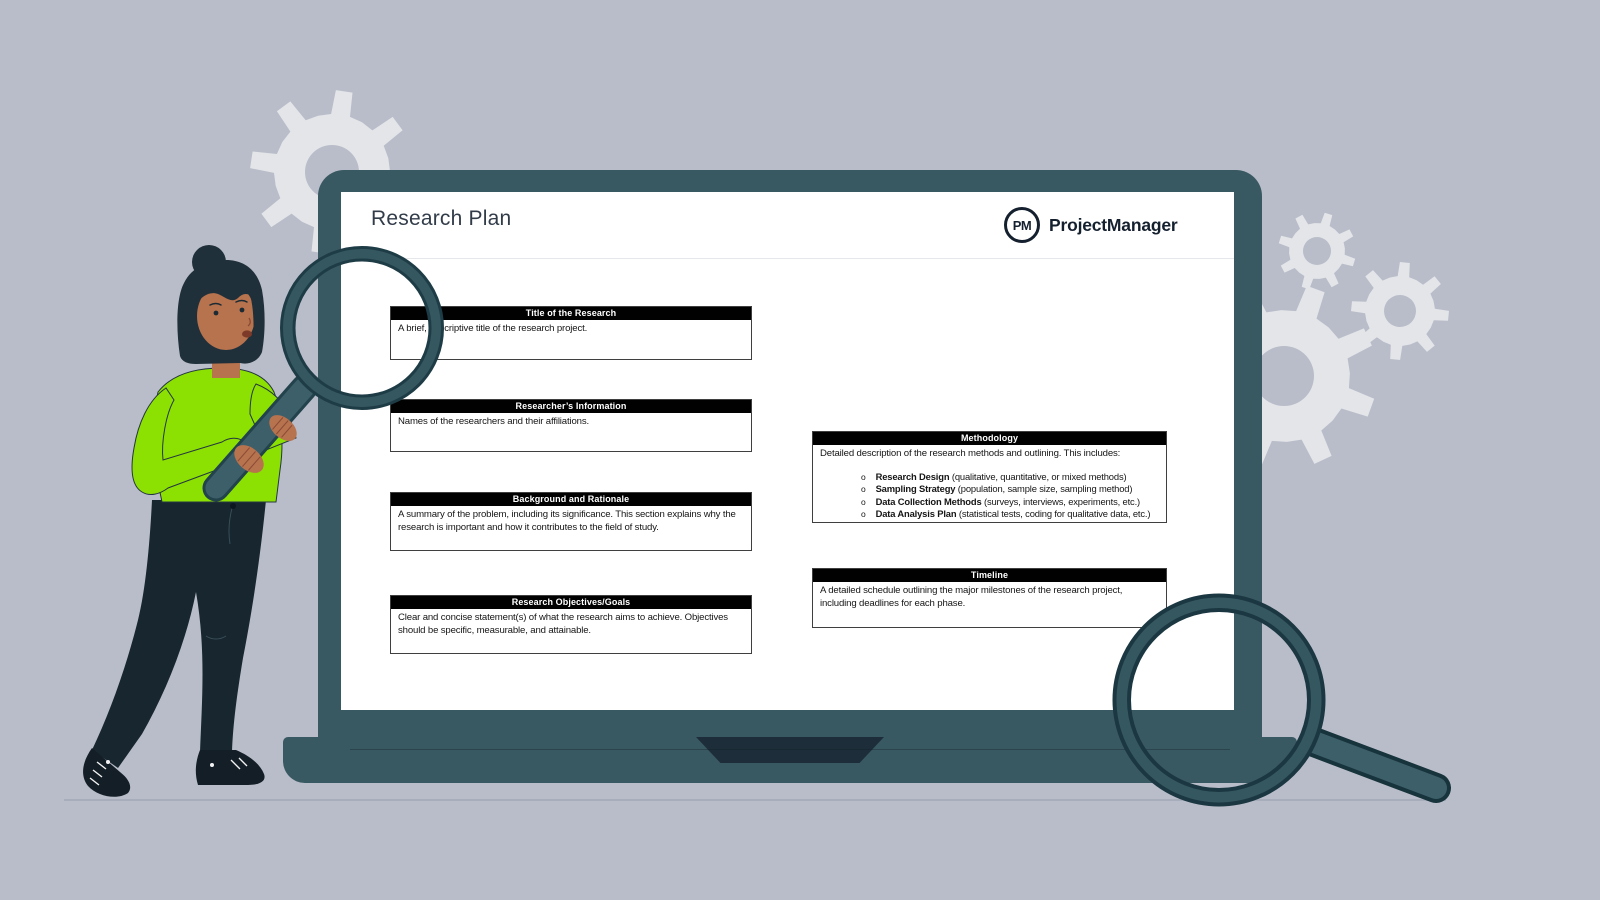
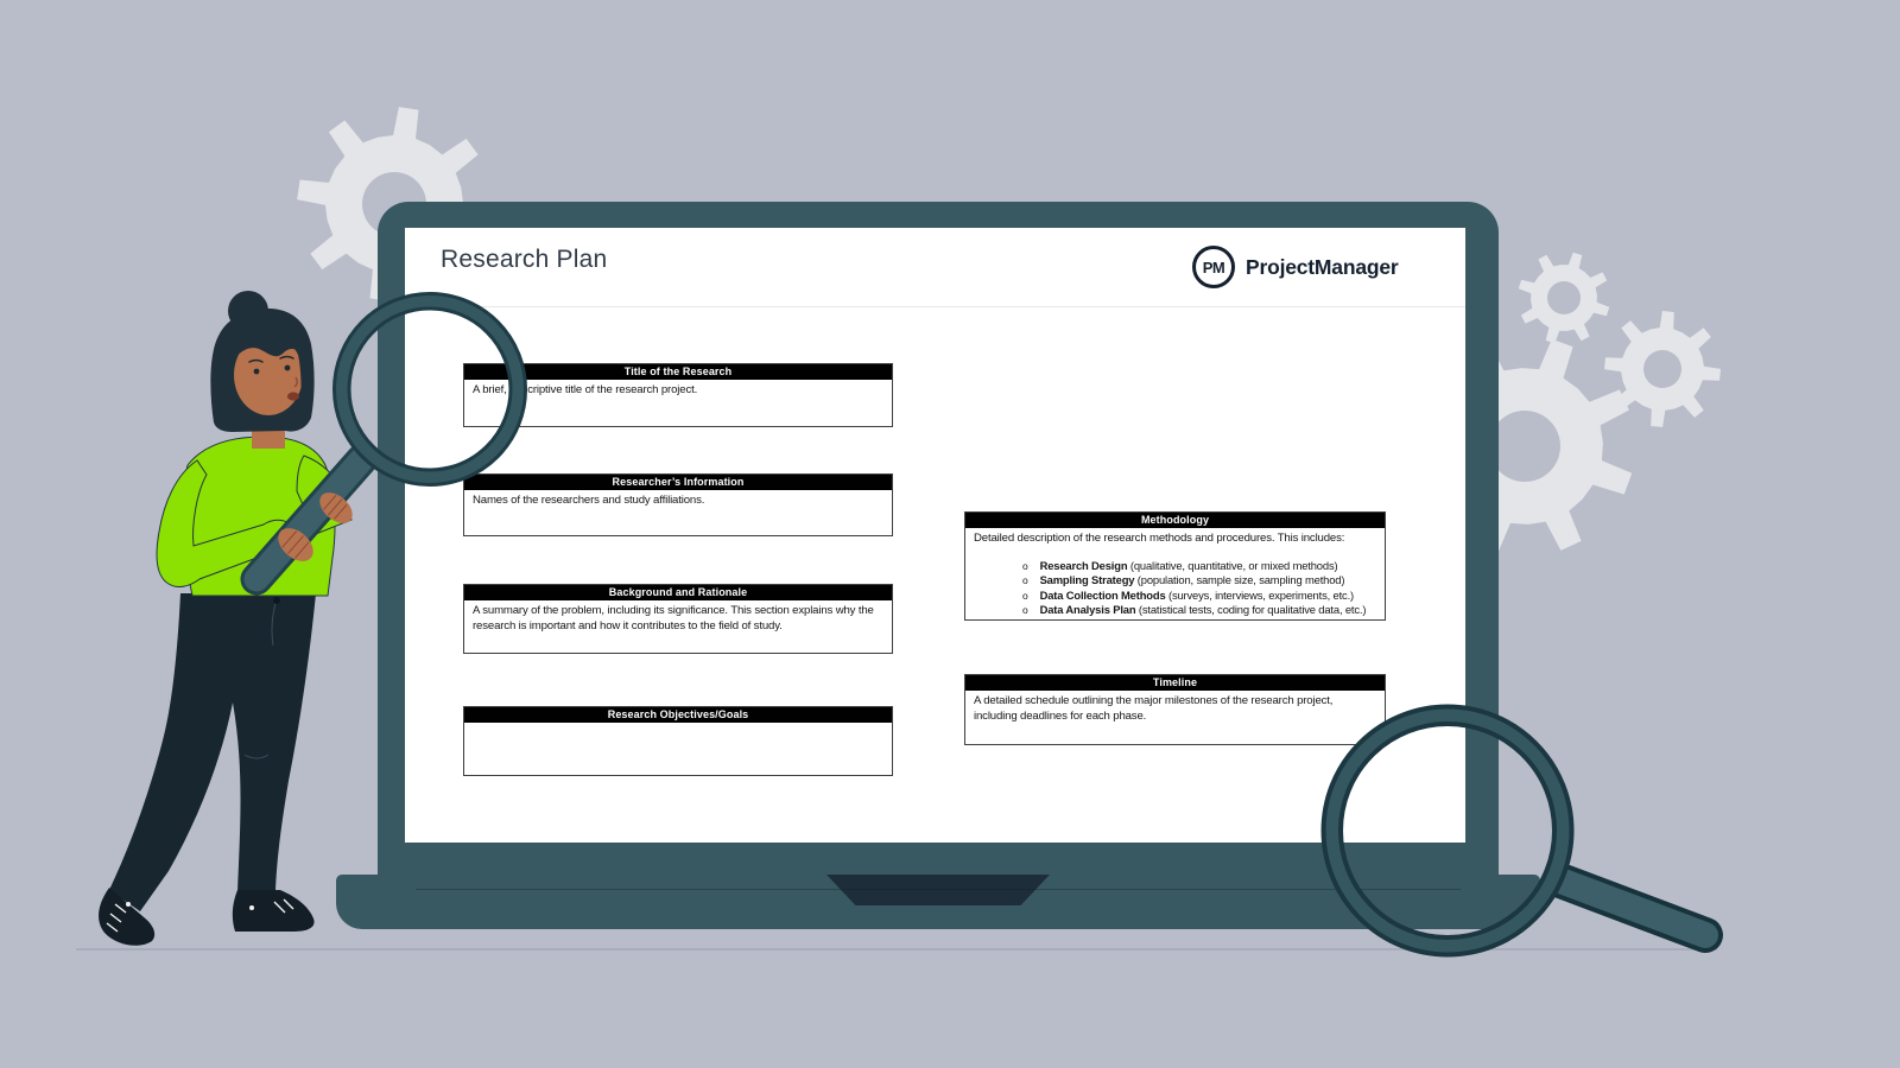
  Research Plan
  PM
  ProjectManager
  Title of the Research
  A brief,criptive title of the research project.
  Researcher’s Information
- Names of the researchers and their affiliations.
+ Names of the researchers and study affiliations.
  Background and Rationale
  A summary of the problem, including its significance. This section explains why the research is important and how it contributes to the field of study.
  Research Objectives/Goals
- Clear and concise statement(s) of what the research aims to achieve. Objectives should be specific, measurable, and attainable.
  Methodology
- Detailed description of the research methods and outlining. This includes:
+ Detailed description of the research methods and procedures. This includes:
  o
  Research Design (qualitative, quantitative, or mixed methods)
  o
  Sampling Strategy (population, sample size, sampling method)
  o
  Data Collection Methods (surveys, interviews, experiments, etc.)
  o
  Data Analysis Plan (statistical tests, coding for qualitative data, etc.)
  Timeline
  A detailed schedule outlining the major milestones of the research project, including deadlines for each phase.
